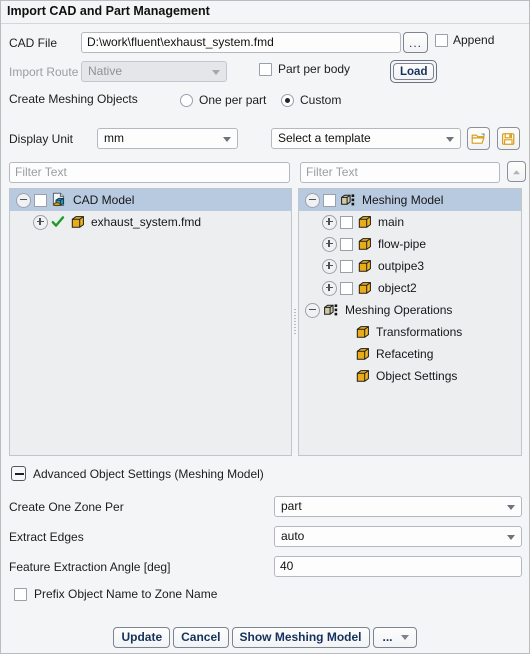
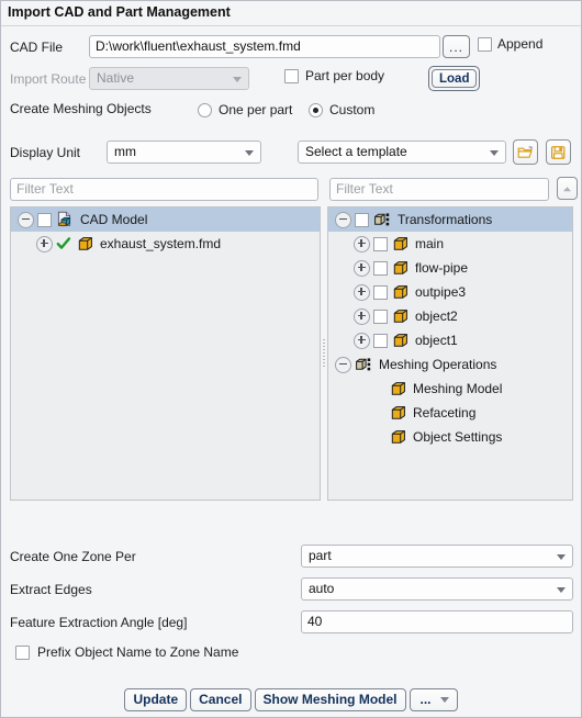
  Import CAD and Part Management
  CAD File
  D:\work\fluent\exhaust_system.fmd
  ...
  Append
  Import Route
  Native
  Part per body
  Load
  Create Meshing Objects
  One per part
  Custom
  Display Unit
  mm
  Select a template
  Filter Text
  Filter Text
  CAD Model
  exhaust_system.fmd
- Meshing Model
+ Transformations
  main
  flow-pipe
  outpipe3
  object2
+ object1
  Meshing Operations
- Transformations
+ Meshing Model
  Refaceting
  Object Settings
- Advanced Object Settings (Meshing Model)
  Create One Zone Per
  part
  Extract Edges
  auto
  Feature Extraction Angle [deg]
  40
  Prefix Object Name to Zone Name
  Update
  Cancel
  Show Meshing Model
  ...
